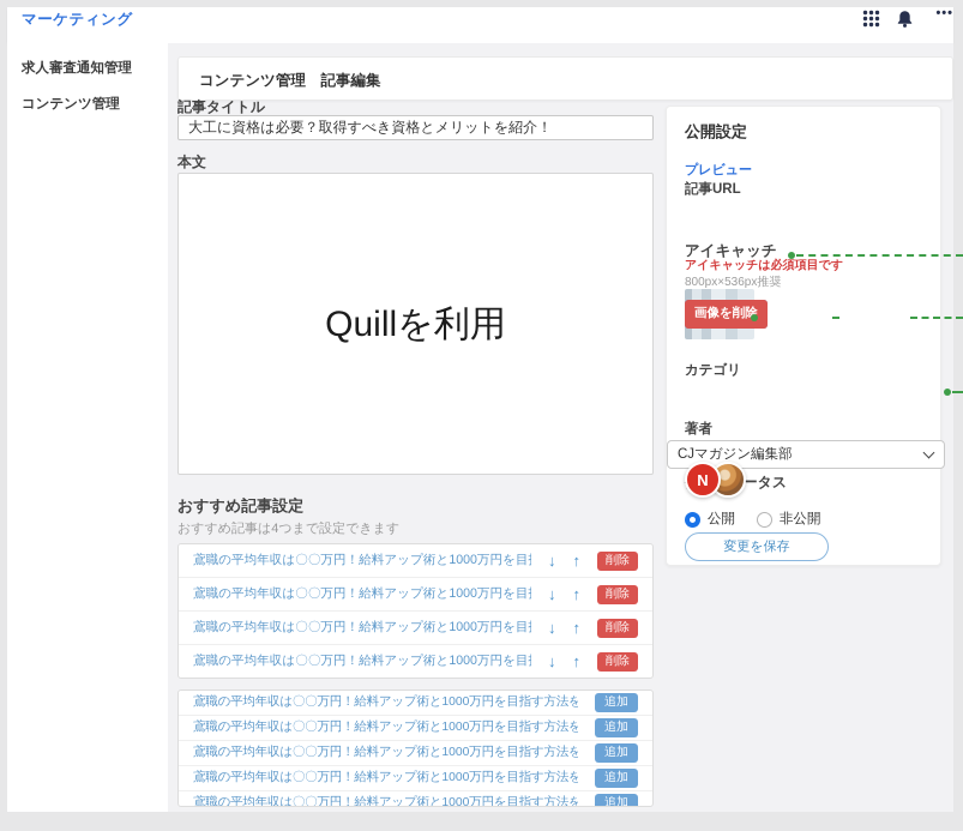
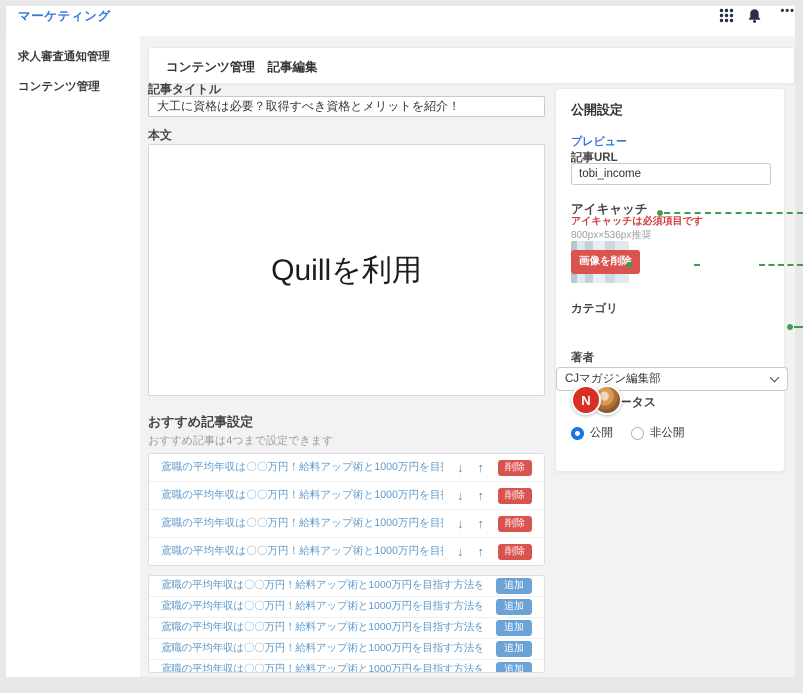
  マーケティング
  •••
  求人審査通知管理
  コンテンツ管理
  コンテンツ管理 記事編集
  記事タイトル
  大工に資格は必要？取得すべき資格とメリットを紹介！
  本文
  Quillを利用
  おすすめ記事設定
  おすすめ記事は4つまで設定できます
  鳶職の平均年収は〇〇万円！給料アップ術と1000万円を目
  ↓
  ↑
  削除
  鳶職の平均年収は〇〇万円！給料アップ術と1000万円を目
  ↓
  ↑
  削除
  鳶職の平均年収は〇〇万円！給料アップ術と1000万円を目
  ↓
  ↑
  削除
  鳶職の平均年収は〇〇万円！給料アップ術と1000万円を目
  ↓
  ↑
  削除
  鳶職の平均年収は〇〇万円！給料アップ術と1000万円を目指す方法を
  追加
  鳶職の平均年収は〇〇万円！給料アップ術と1000万円を目指す方法を
  追加
  鳶職の平均年収は〇〇万円！給料アップ術と1000万円を目指す方法を
  追加
  鳶職の平均年収は〇〇万円！給料アップ術と1000万円を目指す方法を
  追加
  鳶職の平均年収は〇〇万円！給料アップ術と1000万円を目指す方法を
  追加
  公開設定
  プレビュー
  記事URL
+ tobi_income
  アイキャッチ
  アイキャッチは必須項目です
  800px×536px推奨
  画像を削除
  カテゴリ
  著者
  CJマガジン編集部
  N
  公開
  非公開
- 変更を保存
